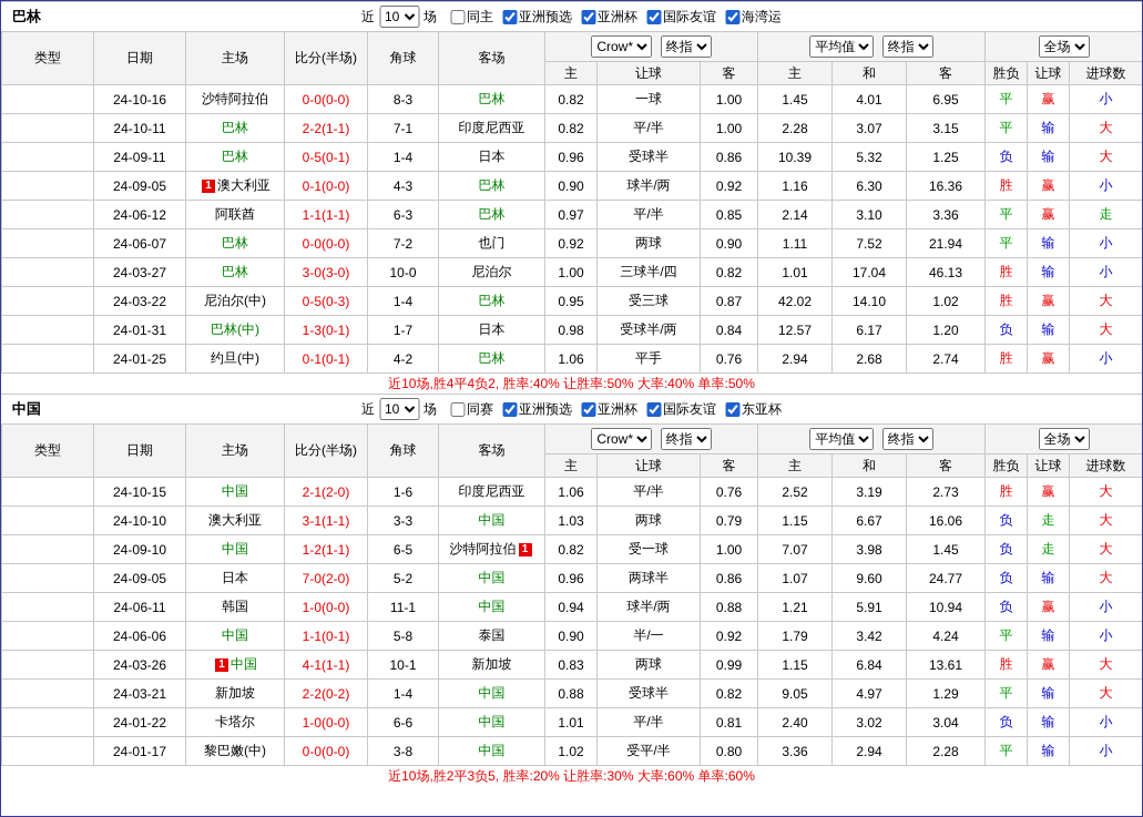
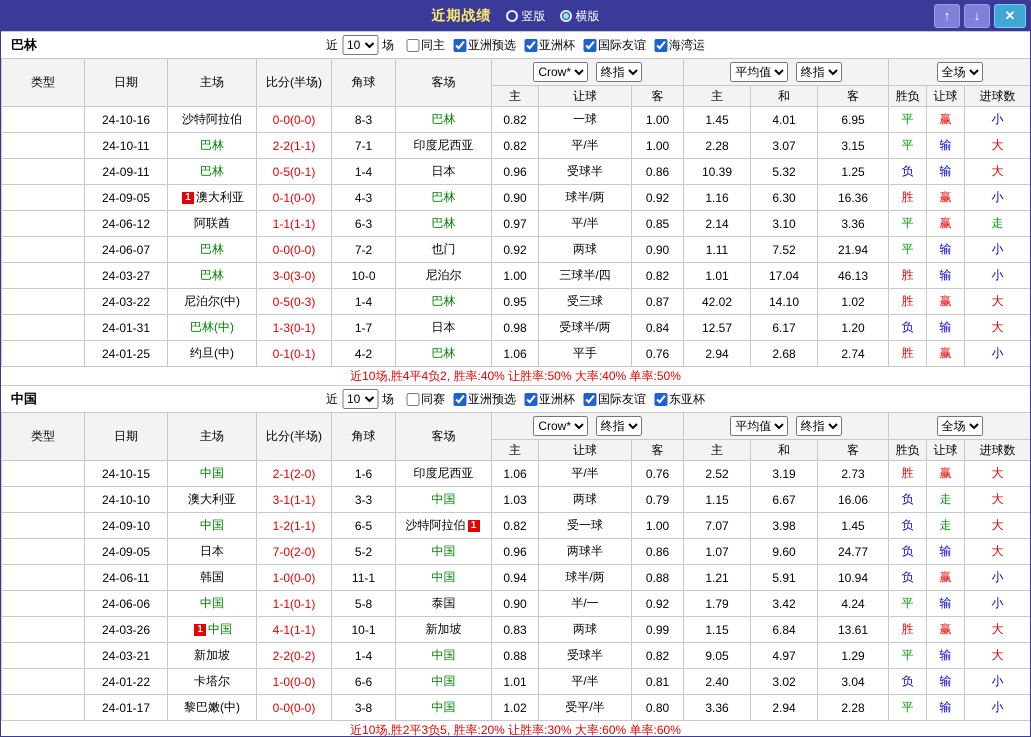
+ 近期战绩
+ 竖版
+ 横版
+ ↑
+ ↓
+ ✕
  巴林
  近
  10
  场
  同主
  亚洲预选
  亚洲杯
  国际友谊
  海湾运
  类型	日期	主场	比分(半场)	角球	客场	Crow* 终指	平均值 终指	全场
  主	让球	客	主	和	客	胜负	让球	进球数
  	24-10-16	沙特阿拉伯	0-0(0-0)	8-3	巴林	0.82	一球	1.00	1.45	4.01	6.95	平	赢	小
  	24-10-11	巴林	2-2(1-1)	7-1	印度尼西亚	0.82	平/半	1.00	2.28	3.07	3.15	平	输	大
  	24-09-11	巴林	0-5(0-1)	1-4	日本	0.96	受球半	0.86	10.39	5.32	1.25	负	输	大
  	24-09-05	1 澳大利亚	0-1(0-0)	4-3	巴林	0.90	球半/两	0.92	1.16	6.30	16.36	胜	赢	小
  	24-06-12	阿联酋	1-1(1-1)	6-3	巴林	0.97	平/半	0.85	2.14	3.10	3.36	平	赢	走
  	24-06-07	巴林	0-0(0-0)	7-2	也门	0.92	两球	0.90	1.11	7.52	21.94	平	输	小
  	24-03-27	巴林	3-0(3-0)	10-0	尼泊尔	1.00	三球半/四	0.82	1.01	17.04	46.13	胜	输	小
  	24-03-22	尼泊尔(中)	0-5(0-3)	1-4	巴林	0.95	受三球	0.87	42.02	14.10	1.02	胜	赢	大
  	24-01-31	巴林(中)	1-3(0-1)	1-7	日本	0.98	受球半/两	0.84	12.57	6.17	1.20	负	输	大
  	24-01-25	约旦(中)	0-1(0-1)	4-2	巴林	1.06	平手	0.76	2.94	2.68	2.74	胜	赢	小
  近10场,胜4平4负2, 胜率:40% 让胜率:50% 大率:40% 单率:50%
  中国
  近
  10
  场
  同赛
  亚洲预选
  亚洲杯
  国际友谊
  东亚杯
  类型	日期	主场	比分(半场)	角球	客场	Crow* 终指	平均值 终指	全场
  主	让球	客	主	和	客	胜负	让球	进球数
  	24-10-15	中国	2-1(2-0)	1-6	印度尼西亚	1.06	平/半	0.76	2.52	3.19	2.73	胜	赢	大
  	24-10-10	澳大利亚	3-1(1-1)	3-3	中国	1.03	两球	0.79	1.15	6.67	16.06	负	走	大
  	24-09-10	中国	1-2(1-1)	6-5	沙特阿拉伯 1	0.82	受一球	1.00	7.07	3.98	1.45	负	走	大
  	24-09-05	日本	7-0(2-0)	5-2	中国	0.96	两球半	0.86	1.07	9.60	24.77	负	输	大
  	24-06-11	韩国	1-0(0-0)	11-1	中国	0.94	球半/两	0.88	1.21	5.91	10.94	负	赢	小
  	24-06-06	中国	1-1(0-1)	5-8	泰国	0.90	半/一	0.92	1.79	3.42	4.24	平	输	小
  	24-03-26	1 中国	4-1(1-1)	10-1	新加坡	0.83	两球	0.99	1.15	6.84	13.61	胜	赢	大
  	24-03-21	新加坡	2-2(0-2)	1-4	中国	0.88	受球半	0.82	9.05	4.97	1.29	平	输	大
  	24-01-22	卡塔尔	1-0(0-0)	6-6	中国	1.01	平/半	0.81	2.40	3.02	3.04	负	输	小
  	24-01-17	黎巴嫩(中)	0-0(0-0)	3-8	中国	1.02	受平/半	0.80	3.36	2.94	2.28	平	输	小
  近10场,胜2平3负5, 胜率:20% 让胜率:30% 大率:60% 单率:60%
